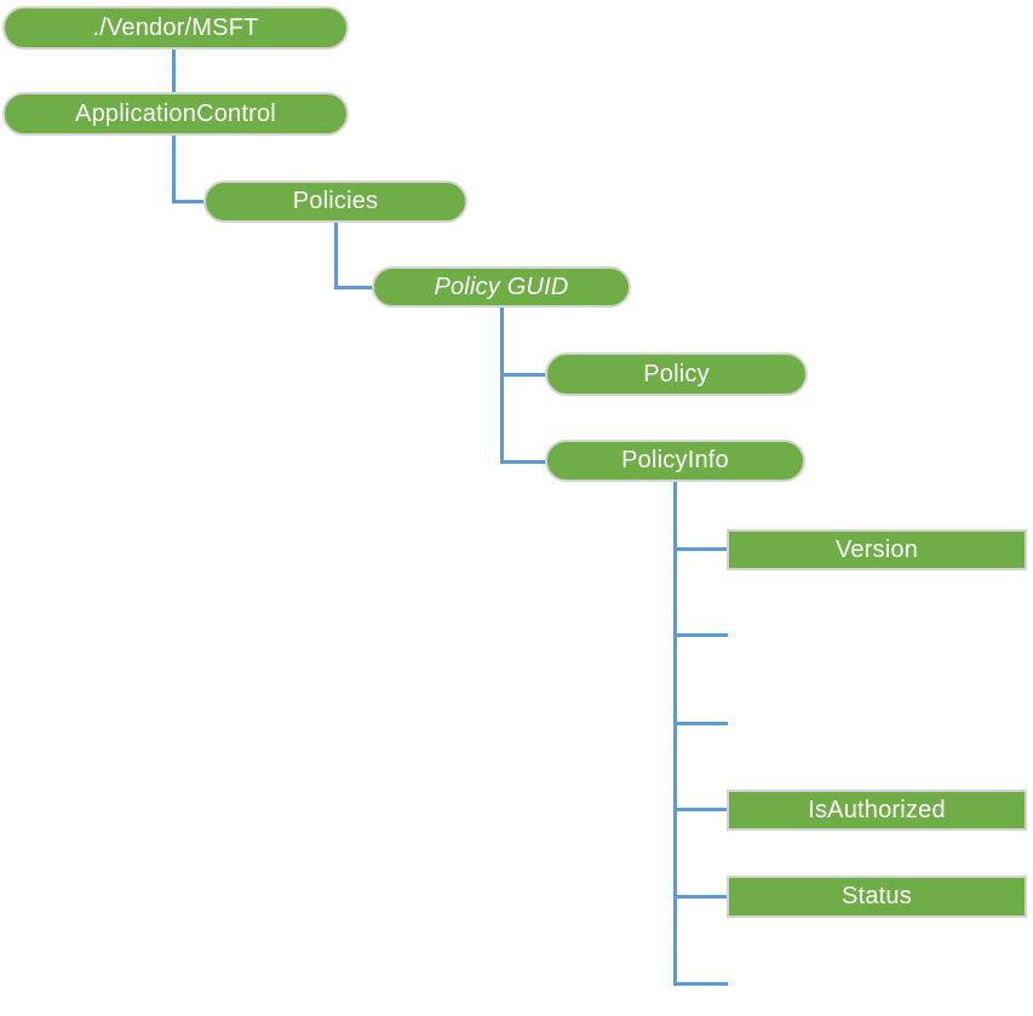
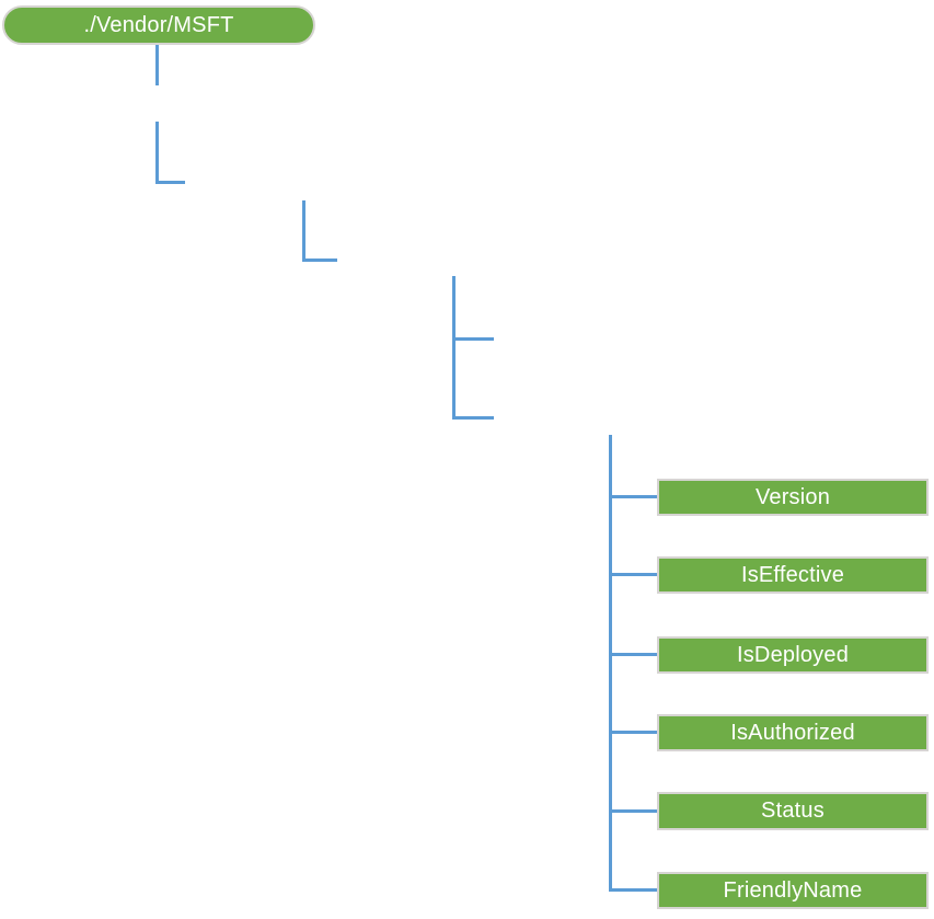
  ./Vendor/MSFT
- ApplicationControl
- Policies
- Policy GUID
- Policy
- PolicyInfo
  Version
+ IsEffective
+ IsDeployed
  IsAuthorized
  Status
+ FriendlyName
